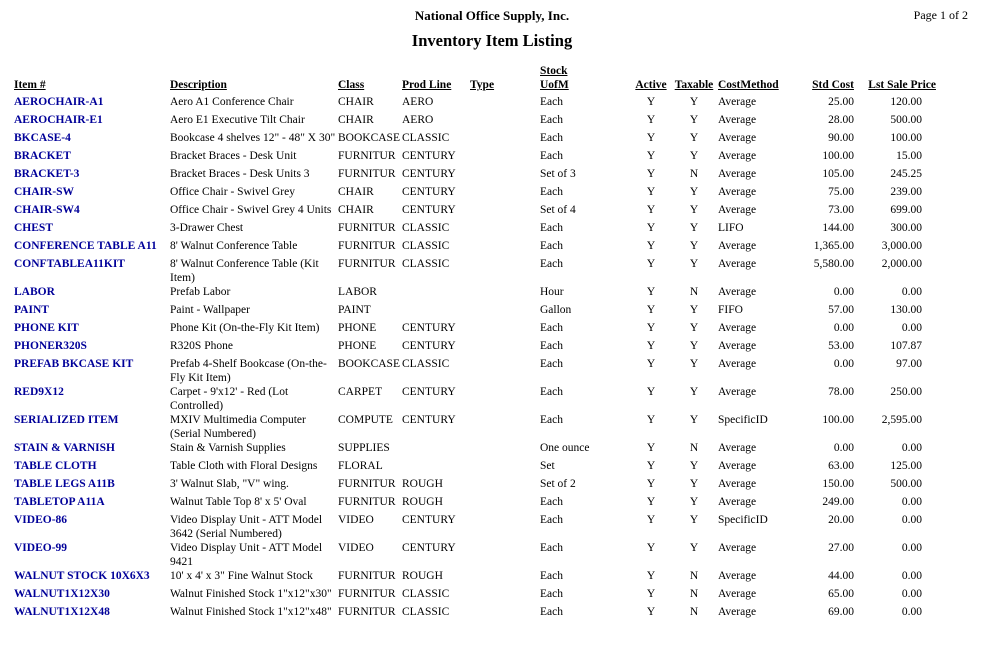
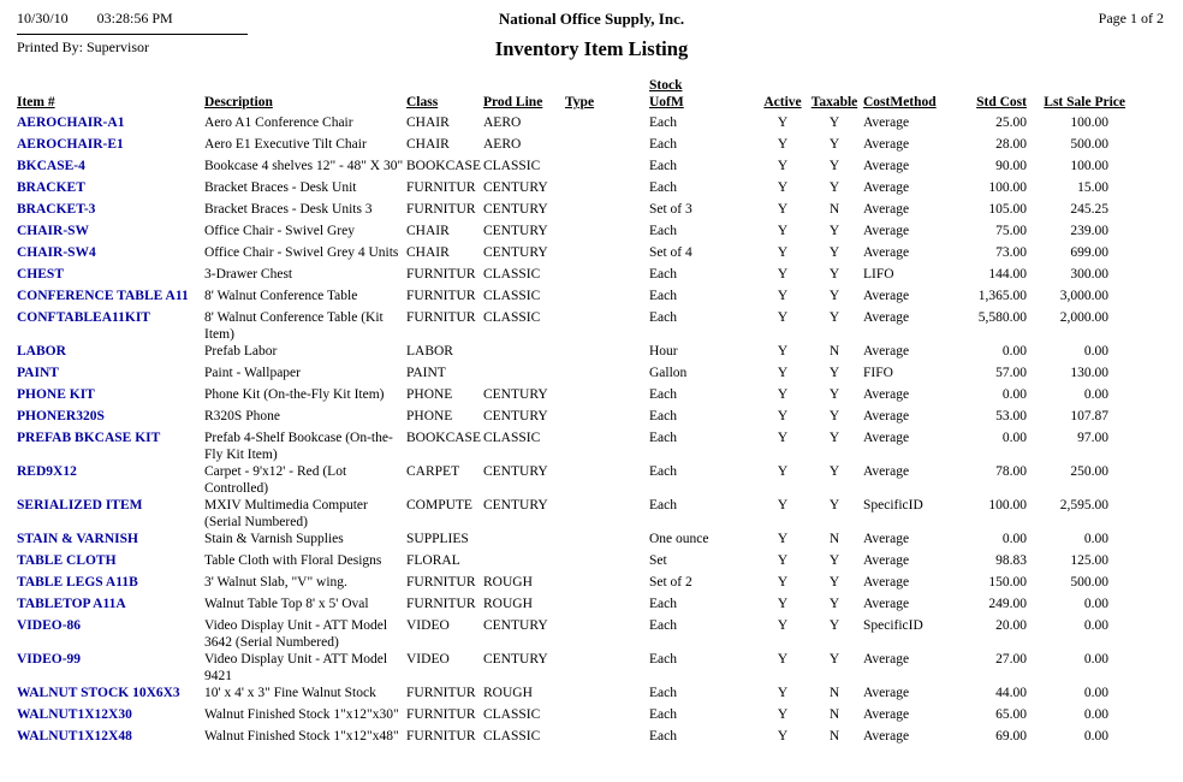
+ 10/30/10 03:28:56 PM
+ Printed By: Supervisor
  National Office Supply, Inc.
  Inventory Item Listing
  Page 1 of 2
  Item #	Description	Class	Prod Line	Type	Stock UofM	Active	Taxable	CostMethod	Std Cost	Lst Sale Price
- AEROCHAIR-A1	Aero A1 Conference Chair	CHAIR	AERO		Each	Y	Y	Average	25.00	120.00
+ AEROCHAIR-A1	Aero A1 Conference Chair	CHAIR	AERO		Each	Y	Y	Average	25.00	100.00
  AEROCHAIR-E1	Aero E1 Executive Tilt Chair	CHAIR	AERO		Each	Y	Y	Average	28.00	500.00
  BKCASE-4	Bookcase 4 shelves 12" - 48" X 30"	BOOKCASE	CLASSIC		Each	Y	Y	Average	90.00	100.00
  BRACKET	Bracket Braces - Desk Unit	FURNITUR	CENTURY		Each	Y	Y	Average	100.00	15.00
  BRACKET-3	Bracket Braces - Desk Units 3	FURNITUR	CENTURY		Set of 3	Y	N	Average	105.00	245.25
  CHAIR-SW	Office Chair - Swivel Grey	CHAIR	CENTURY		Each	Y	Y	Average	75.00	239.00
  CHAIR-SW4	Office Chair - Swivel Grey 4 Units	CHAIR	CENTURY		Set of 4	Y	Y	Average	73.00	699.00
  CHEST	3-Drawer Chest	FURNITUR	CLASSIC		Each	Y	Y	LIFO	144.00	300.00
  CONFERENCE TABLE A11	8' Walnut Conference Table	FURNITUR	CLASSIC		Each	Y	Y	Average	1,365.00	3,000.00
  CONFTABLEA11KIT	8' Walnut Conference Table (Kit Item)	FURNITUR	CLASSIC		Each	Y	Y	Average	5,580.00	2,000.00
  LABOR	Prefab Labor	LABOR			Hour	Y	N	Average	0.00	0.00
  PAINT	Paint - Wallpaper	PAINT			Gallon	Y	Y	FIFO	57.00	130.00
  PHONE KIT	Phone Kit (On-the-Fly Kit Item)	PHONE	CENTURY		Each	Y	Y	Average	0.00	0.00
  PHONER320S	R320S Phone	PHONE	CENTURY		Each	Y	Y	Average	53.00	107.87
  PREFAB BKCASE KIT	Prefab 4-Shelf Bookcase (On-the-Fly Kit Item)	BOOKCASE	CLASSIC		Each	Y	Y	Average	0.00	97.00
  RED9X12	Carpet - 9'x12' - Red (Lot Controlled)	CARPET	CENTURY		Each	Y	Y	Average	78.00	250.00
  SERIALIZED ITEM	MXIV Multimedia Computer (Serial Numbered)	COMPUTE	CENTURY		Each	Y	Y	SpecificID	100.00	2,595.00
  STAIN & VARNISH	Stain & Varnish Supplies	SUPPLIES			One ounce	Y	N	Average	0.00	0.00
- TABLE CLOTH	Table Cloth with Floral Designs	FLORAL			Set	Y	Y	Average	63.00	125.00
+ TABLE CLOTH	Table Cloth with Floral Designs	FLORAL			Set	Y	Y	Average	98.83	125.00
  TABLE LEGS A11B	3' Walnut Slab, "V" wing.	FURNITUR	ROUGH		Set of 2	Y	Y	Average	150.00	500.00
  TABLETOP A11A	Walnut Table Top 8' x 5' Oval	FURNITUR	ROUGH		Each	Y	Y	Average	249.00	0.00
  VIDEO-86	Video Display Unit - ATT Model 3642 (Serial Numbered)	VIDEO	CENTURY		Each	Y	Y	SpecificID	20.00	0.00
  VIDEO-99	Video Display Unit - ATT Model 9421	VIDEO	CENTURY		Each	Y	Y	Average	27.00	0.00
  WALNUT STOCK 10X6X3	10' x 4' x 3" Fine Walnut Stock	FURNITUR	ROUGH		Each	Y	N	Average	44.00	0.00
  WALNUT1X12X30	Walnut Finished Stock 1"x12"x30"	FURNITUR	CLASSIC		Each	Y	N	Average	65.00	0.00
  WALNUT1X12X48	Walnut Finished Stock 1"x12"x48"	FURNITUR	CLASSIC		Each	Y	N	Average	69.00	0.00
